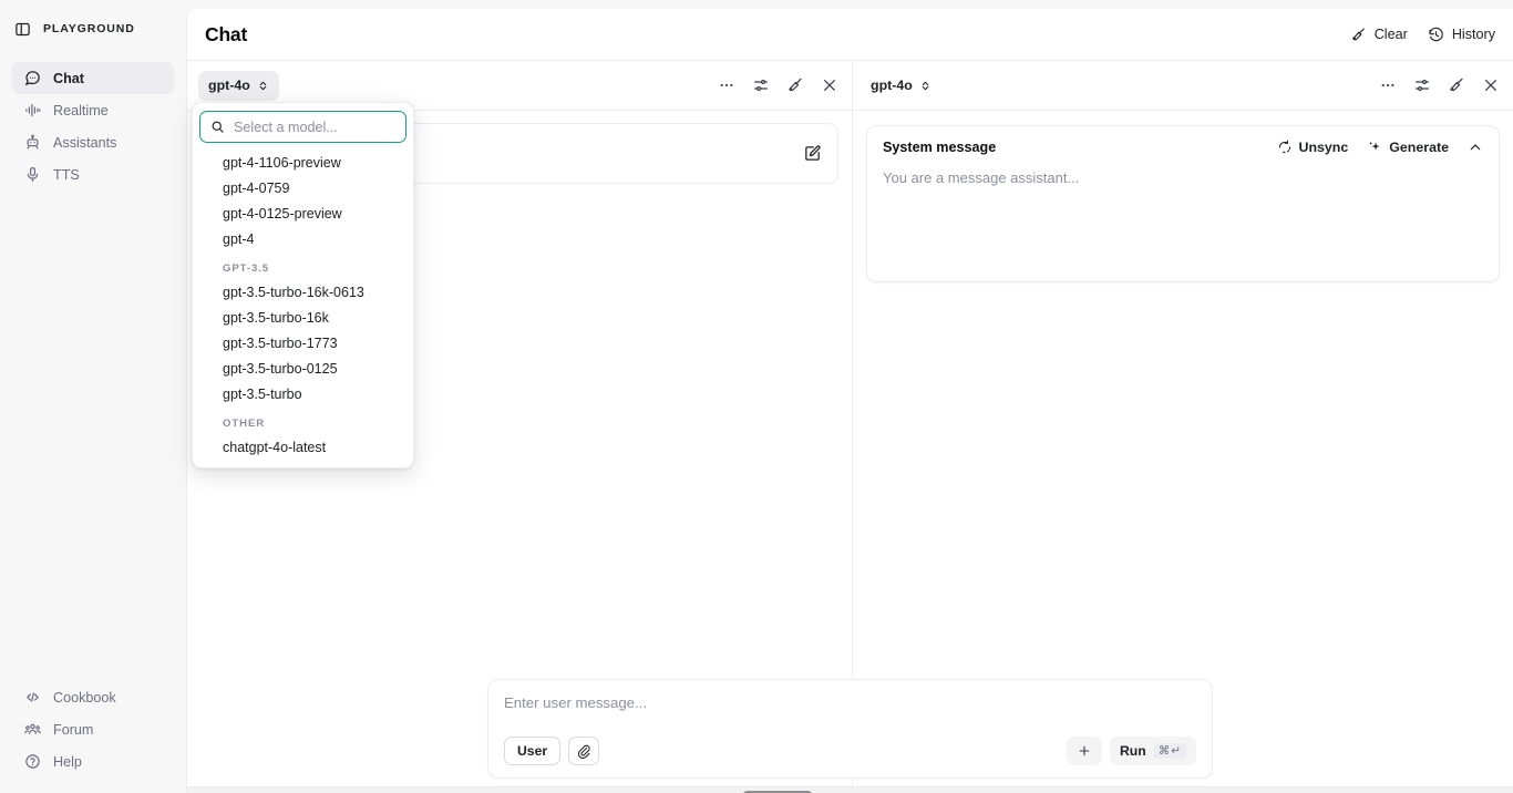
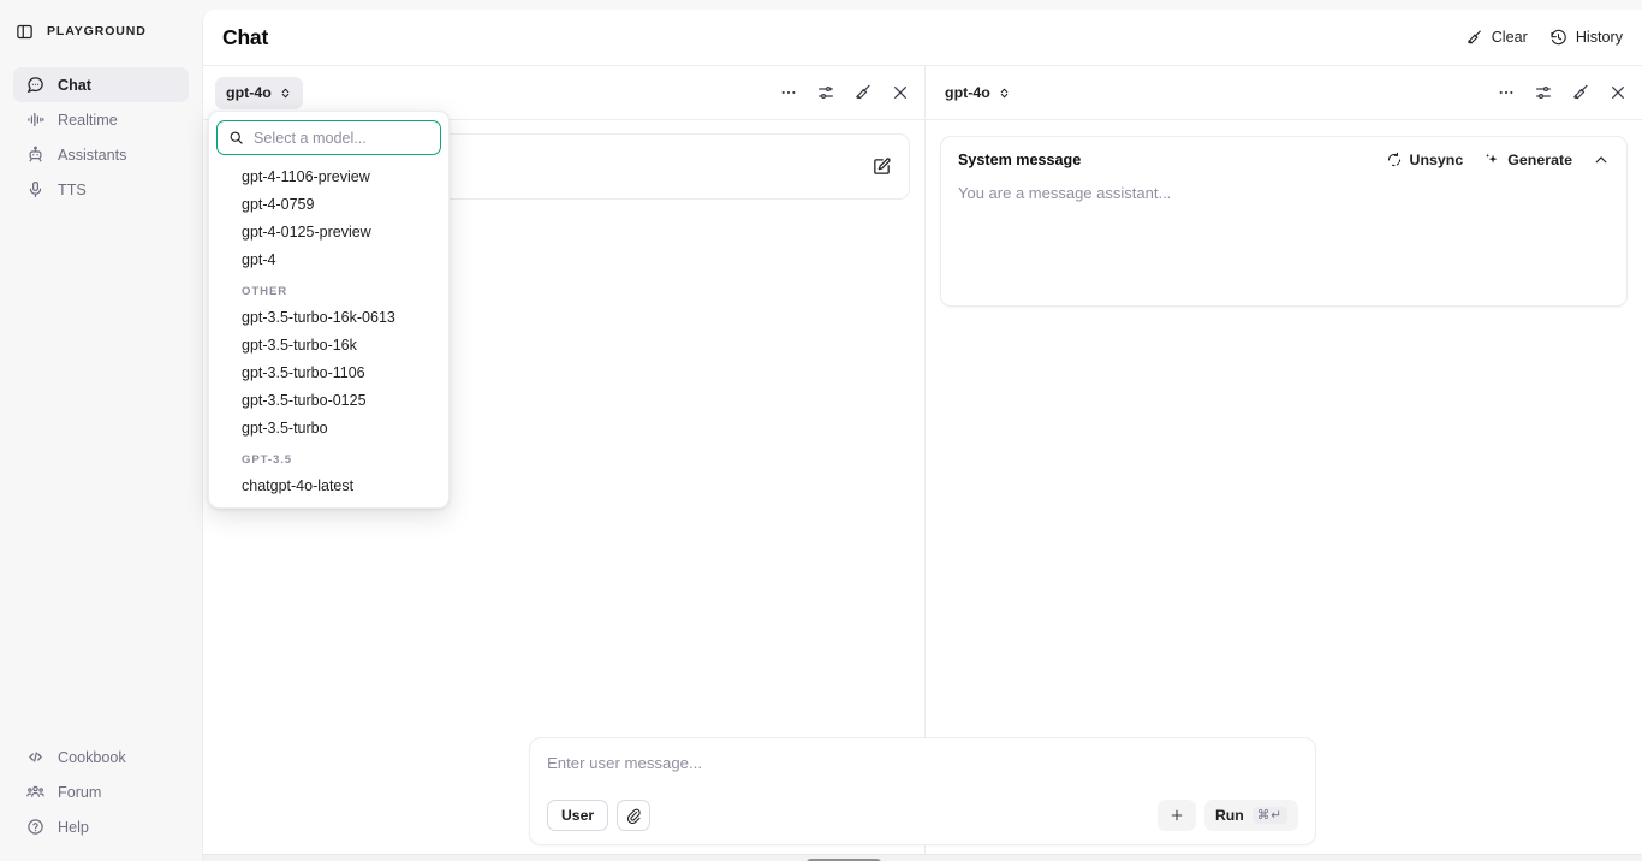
  PLAYGROUND
  Chat
  Realtime
  Assistants
  TTS
  Cookbook
  Forum
  Help
  Chat
  Clear
  History
  gpt-4o
  gpt-4o
  System message
  Unsync
  Generate
  You are a message assistant...
  Enter user message...
  User
  Run
  ⌘↵
  Select a model...
  gpt-4-1106-preview
  gpt-4-0759
  gpt-4-0125-preview
  gpt-4
- GPT-3.5
+ OTHER
  gpt-3.5-turbo-16k-0613
  gpt-3.5-turbo-16k
- gpt-3.5-turbo-1773
+ gpt-3.5-turbo-1106
  gpt-3.5-turbo-0125
  gpt-3.5-turbo
- OTHER
+ GPT-3.5
  chatgpt-4o-latest
